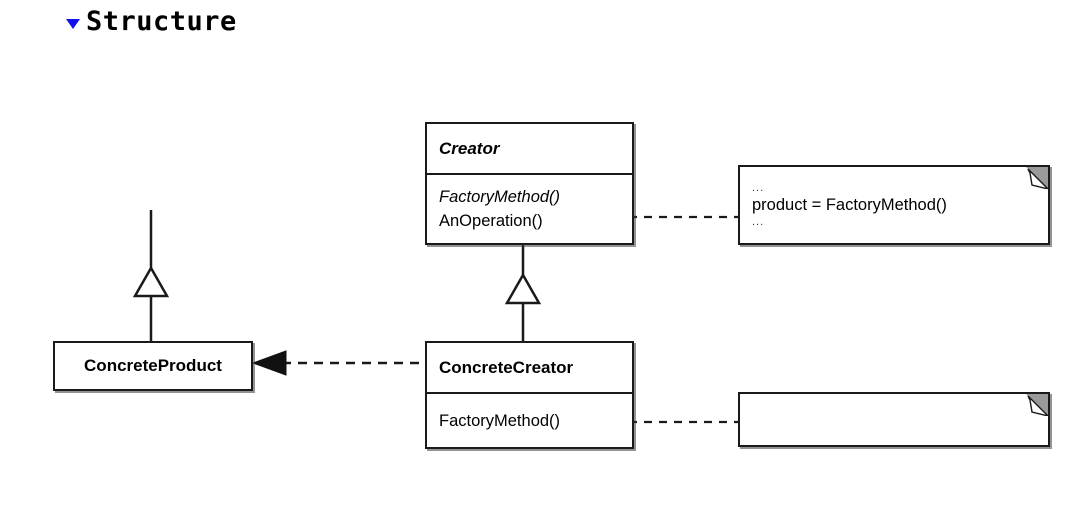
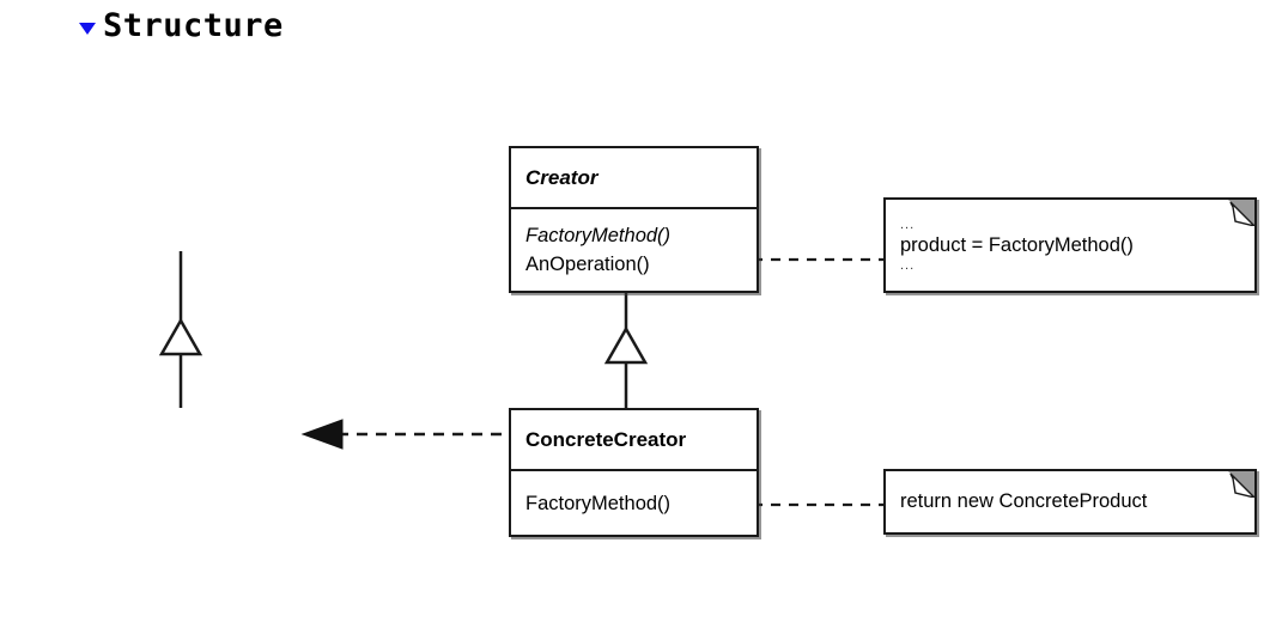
  Structure
- ConcreteProduct
  Creator
  FactoryMethod()
  AnOperation()
  ConcreteCreator
  FactoryMethod()
  ...
  product = FactoryMethod()
  ...
+ return new ConcreteProduct
